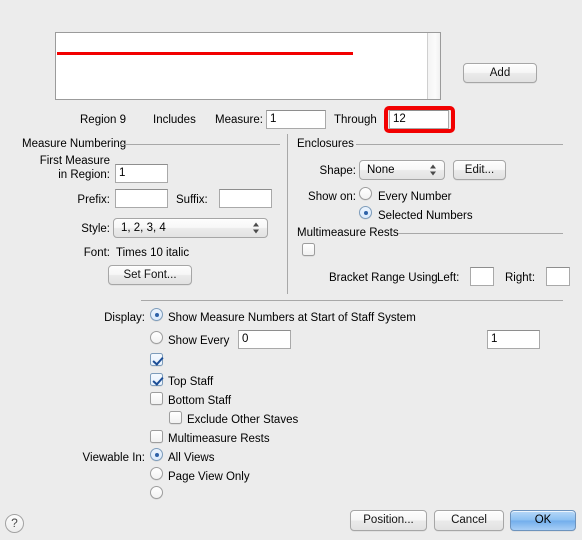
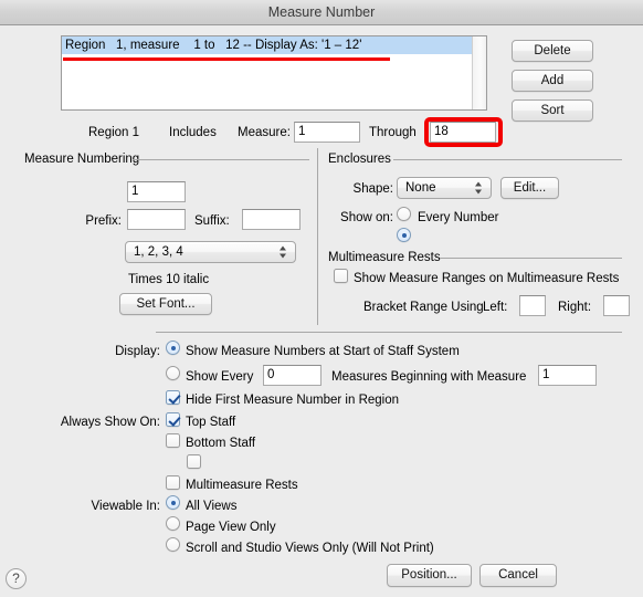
+ Measure Number
+ Region 1, measure 1 to 12 -- Display As: '1 – 12'
+ Delete
  Add
+ Sort
- Region 9
+ Region 1
  Includes
  Measure:
  1
  Through
- 12
+ 18
  Measure Numberin
- First Measure
- in Region:
  1
  Prefix:
  Suffix:
- Style:
  1, 2, 3, 4
- Font:
  Times 10 italic
  Set Font...
  Enclosures
  Shape:
  None
  Edit...
  Show on:
  Every Number
- Selected Numbers
  Multimeasure Rests
+ Show Measure Ranges on Multimeasure Rests
  Bracket Range Using
  Left:
  Right:
  Display:
  Show Measure Numbers at Start of Staff System
  Show Every
  0
+ Measures Beginning with Measure
  1
+ Hide First Measure Number in Region
+ Always Show On:
  Top Staff
  Bottom Staff
- Exclude Other Staves
  Multimeasure Rests
  Viewable In:
  All Views
  Page View Only
+ Scroll and Studio Views Only (Will Not Print)
  ?
  Position...
  Cancel
- OK
